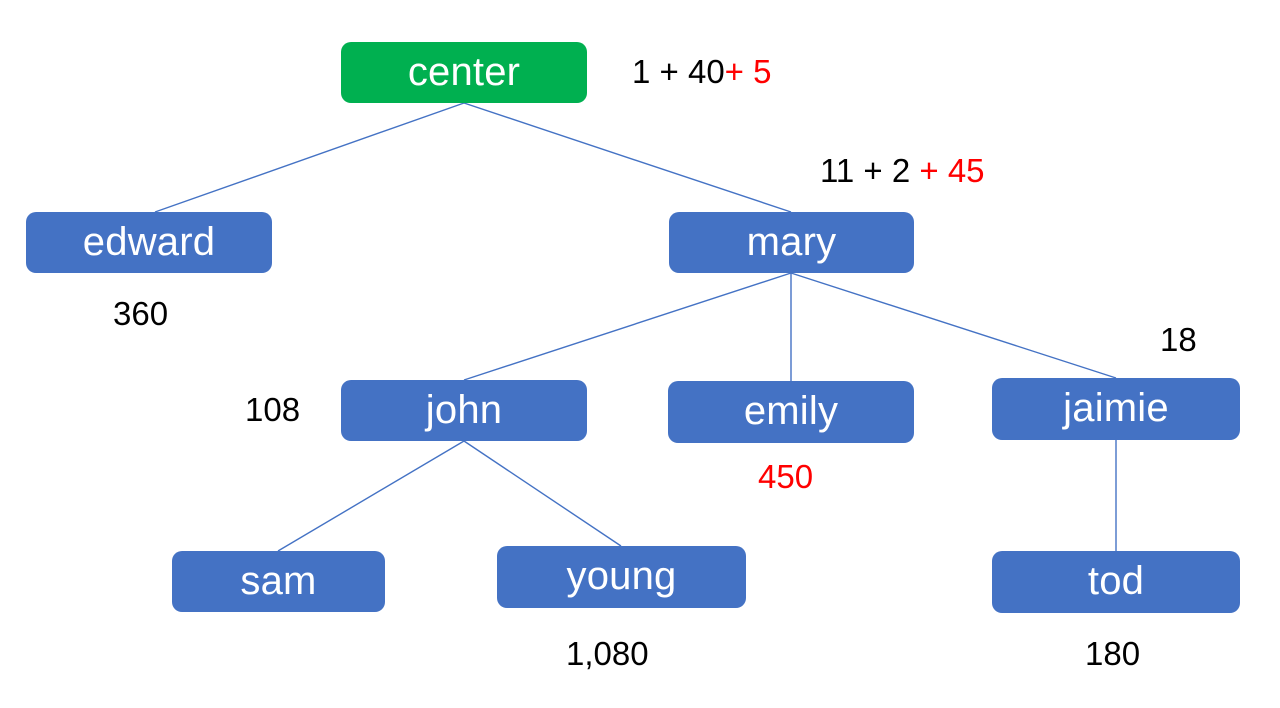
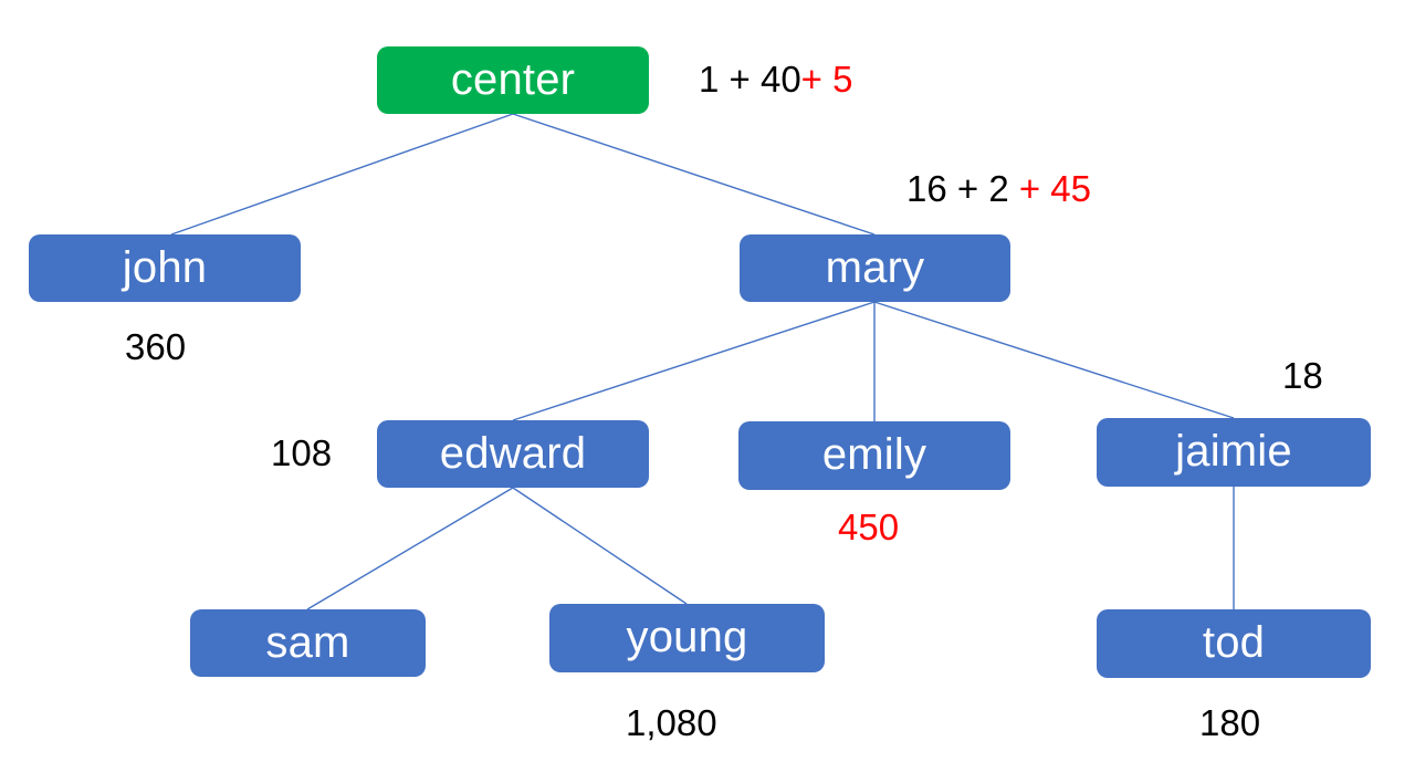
  center
- edward
+ john
  mary
- john
+ edward
  emily
  jaimie
  sam
  young
  tod
  1 + 40+ 5
- 11 + 2 + 45
+ 16 + 2 + 45
  360
  18
  108
  450
  1,080
  180
